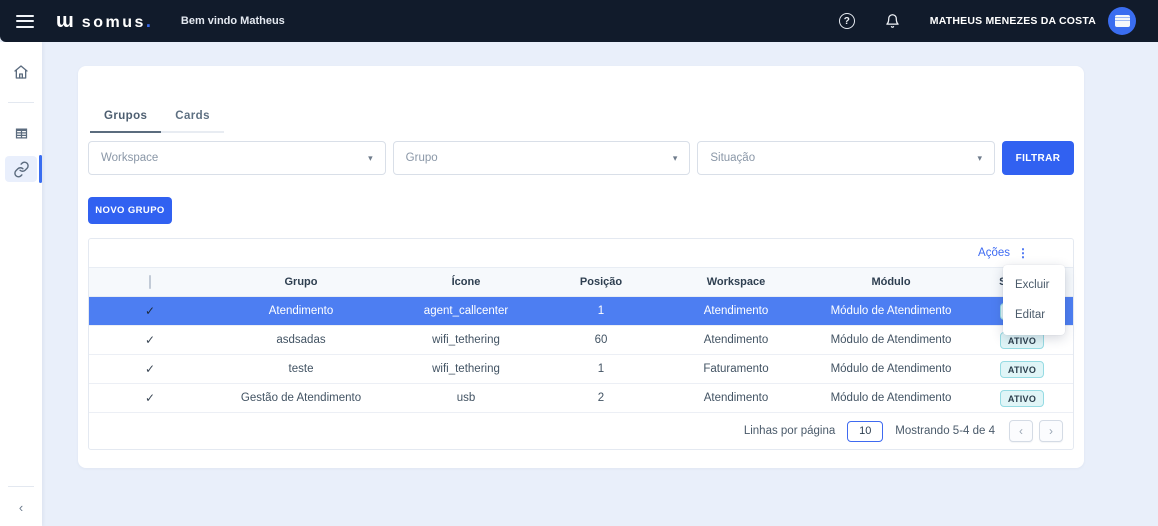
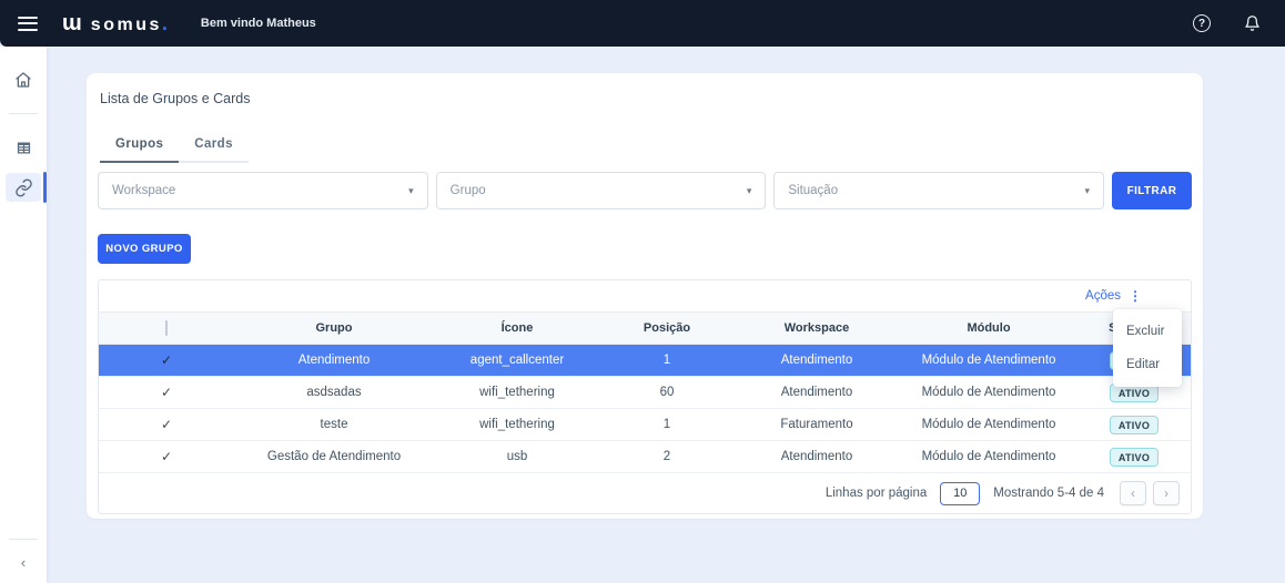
  ɯ
  somus
  .
  Bem vindo Matheus
  ?
- MATHEUS MENEZES DA COSTA
  ‹
+ Lista de Grupos e Cards
  Grupos
  Cards
  Workspace
  ▾
  Grupo
  ▾
  Situação
  ▾
  FILTRAR
  NOVO GRUPO
  Ações
  ⋮
  Grupo
  Ícone
  Posição
  Workspace
  Módulo
  ✓
  Atendimento
  agent_callcenter
  1
  Atendimento
  Módulo de Atendimento
  ✓
  asdsadas
  wifi_tethering
  60
  Atendimento
  Módulo de Atendimento
  ATIVO
  ✓
  teste
  wifi_tethering
  1
  Faturamento
  Módulo de Atendimento
  ATIVO
  ✓
  Gestão de Atendimento
  usb
  2
  Atendimento
  Módulo de Atendimento
  ATIVO
  Linhas por página
  10
  Mostrando 5-4 de 4
  ‹
  ›
  Excluir
  Editar
